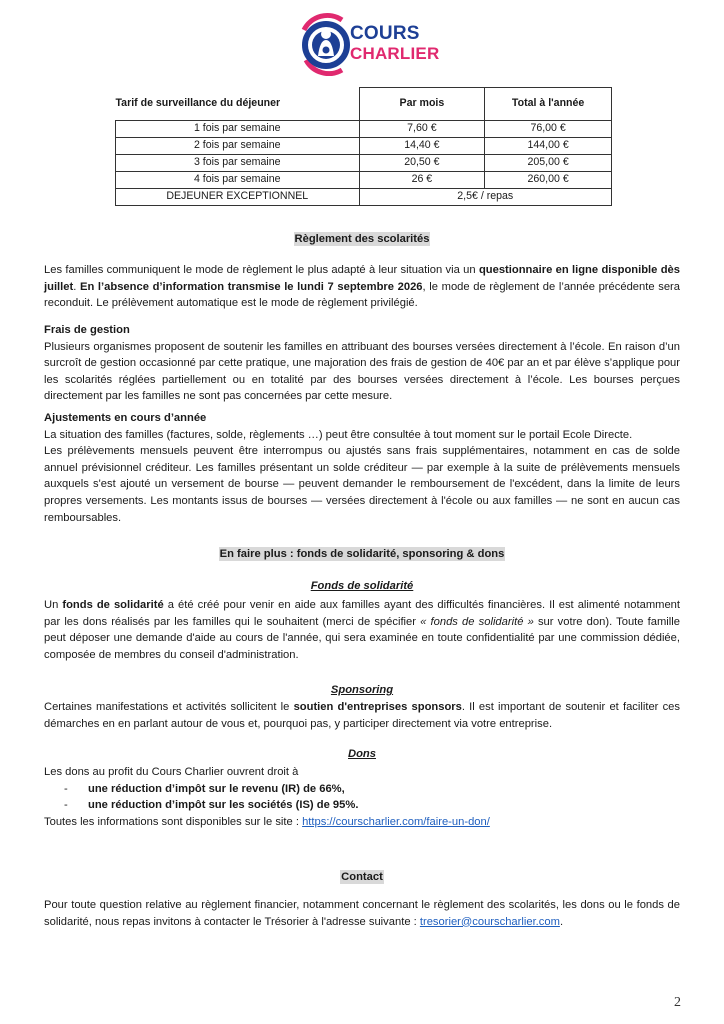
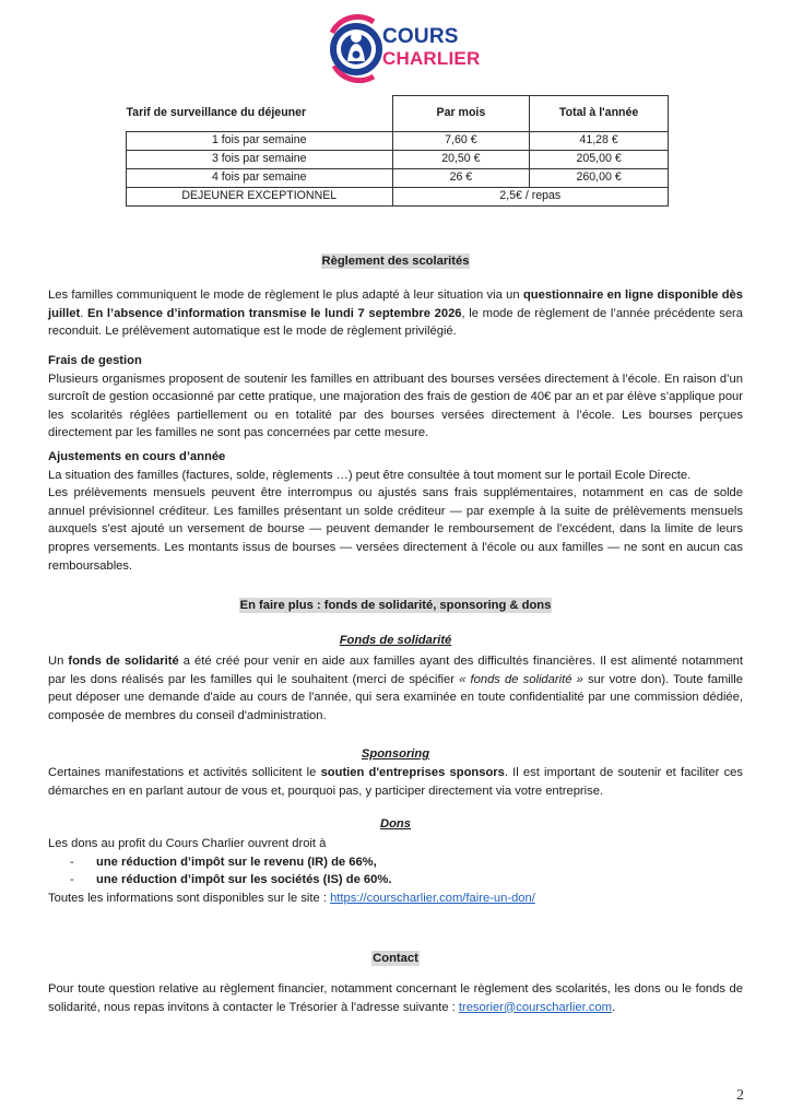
  COURS
  CHARLIER
  Tarif de surveillance du déjeuner	Par mois	Total à l'année
- 1 fois par semaine	7,60 €	76,00 €
+ 1 fois par semaine	7,60 €	41,28 €
- 2 fois par semaine	14,40 €	144,00 €
  3 fois par semaine	20,50 €	205,00 €
  4 fois par semaine	26 €	260,00 €
  DEJEUNER EXCEPTIONNEL	2,5€ / repas
  Règlement des scolarités
  Les familles communiquent le mode de règlement le plus adapté à leur situation via un questionnaire en ligne disponible dès juillet. En l’absence d’information transmise le lundi 7 septembre 2026, le mode de règlement de l’année précédente sera reconduit. Le prélèvement automatique est le mode de règlement privilégié.
  Frais de gestion
  Plusieurs organismes proposent de soutenir les familles en attribuant des bourses versées directement à l’école. En raison d’un surcroît de gestion occasionné par cette pratique, une majoration des frais de gestion de 40€ par an et par élève s’applique pour les scolarités réglées partiellement ou en totalité par des bourses versées directement à l’école. Les bourses perçues directement par les familles ne sont pas concernées par cette mesure.
  Ajustements en cours d’année
  La situation des familles (factures, solde, règlements …) peut être consultée à tout moment sur le portail Ecole Directe.
  Les prélèvements mensuels peuvent être interrompus ou ajustés sans frais supplémentaires, notamment en cas de solde annuel prévisionnel créditeur. Les familles présentant un solde créditeur — par exemple à la suite de prélèvements mensuels auxquels s'est ajouté un versement de bourse — peuvent demander le remboursement de l'excédent, dans la limite de leurs propres versements. Les montants issus de bourses — versées directement à l'école ou aux familles — ne sont en aucun cas remboursables.
  En faire plus : fonds de solidarité, sponsoring & dons
  Fonds de solidarité
  Un fonds de solidarité a été créé pour venir en aide aux familles ayant des difficultés financières. Il est alimenté notamment par les dons réalisés par les familles qui le souhaitent (merci de spécifier « fonds de solidarité » sur votre don). Toute famille peut déposer une demande d'aide au cours de l'année, qui sera examinée en toute confidentialité par une commission dédiée, composée de membres du conseil d'administration.
  Sponsoring
  Certaines manifestations et activités sollicitent le soutien d'entreprises sponsors. Il est important de soutenir et faciliter ces démarches en en parlant autour de vous et, pourquoi pas, y participer directement via votre entreprise.
  Dons
  Les dons au profit du Cours Charlier ouvrent droit à
  -
  une réduction d’impôt sur le revenu (IR) de 66%,
  -
- une réduction d’impôt sur les sociétés (IS) de 95%.
+ une réduction d’impôt sur les sociétés (IS) de 60%.
  Toutes les informations sont disponibles sur le site : https://courscharlier.com/faire-un-don/
  Contact
  Pour toute question relative au règlement financier, notamment concernant le règlement des scolarités, les dons ou le fonds de solidarité, nous repas invitons à contacter le Trésorier à l'adresse suivante : tresorier@courscharlier.com.
  2
